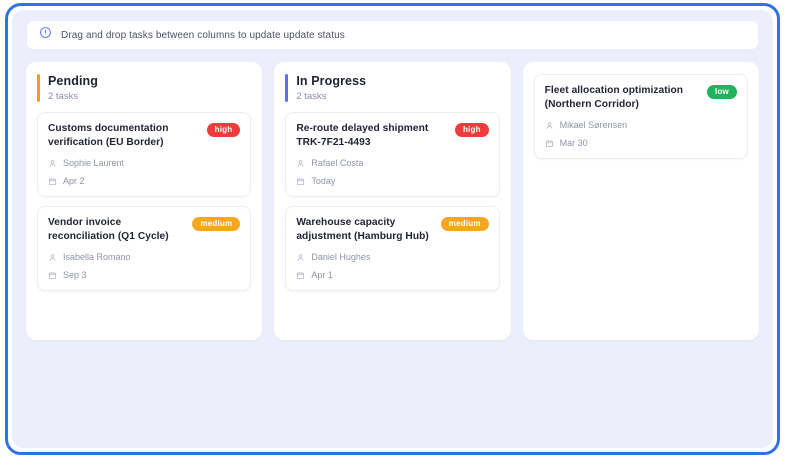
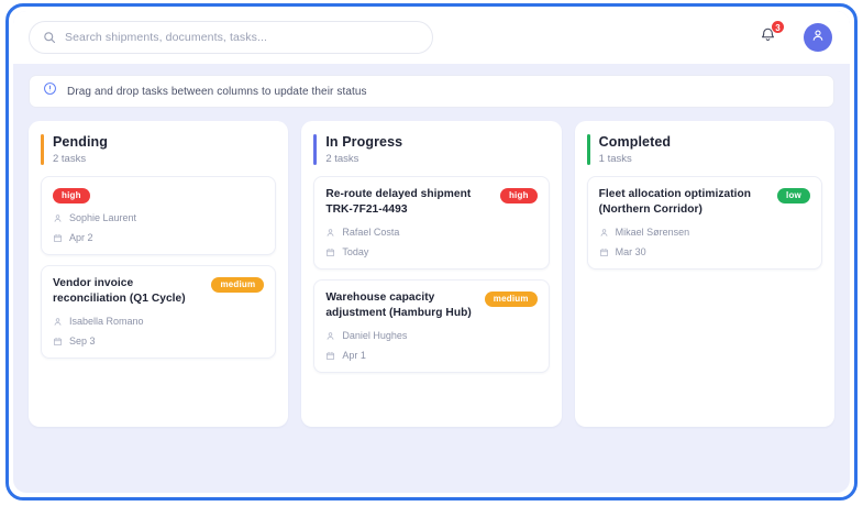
+ Search shipments, documents, tasks...
+ 3
- Drag and drop tasks between columns to update update status
+ Drag and drop tasks between columns to update their status
  Pending
  2 tasks
- Customs documentation verification (EU Border)
  high
  Sophie Laurent
  Apr 2
  Vendor invoice reconciliation (Q1 Cycle)
  medium
  Isabella Romano
  Sep 3
  In Progress
  2 tasks
  Re-route delayed shipment TRK-7F21-4493
  high
  Rafael Costa
  Today
  Warehouse capacity adjustment (Hamburg Hub)
  medium
  Daniel Hughes
  Apr 1
+ Completed
+ 1 tasks
  Fleet allocation optimization (Northern Corridor)
  low
  Mikael Sørensen
  Mar 30
